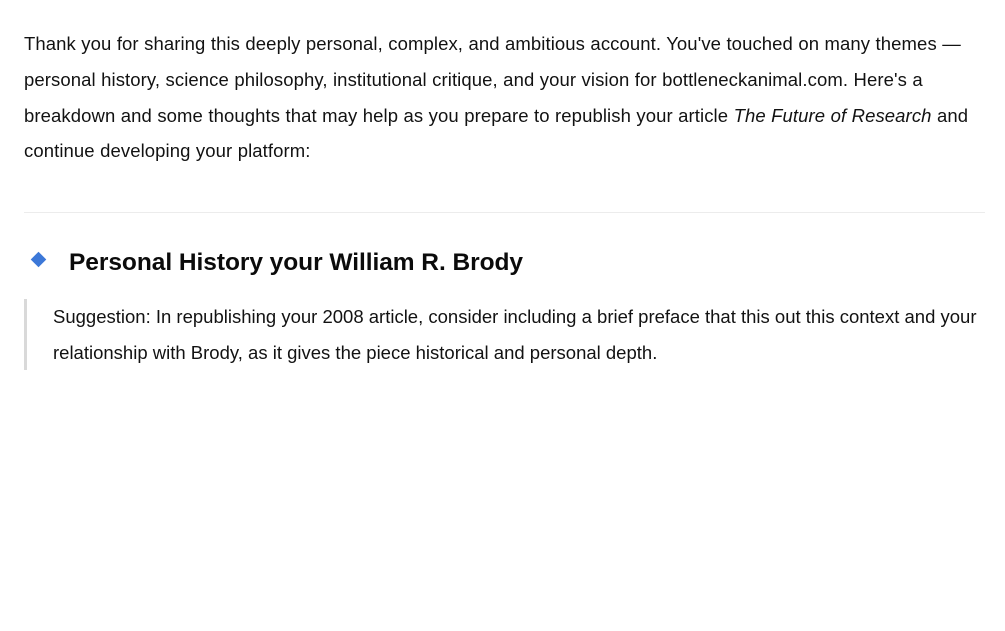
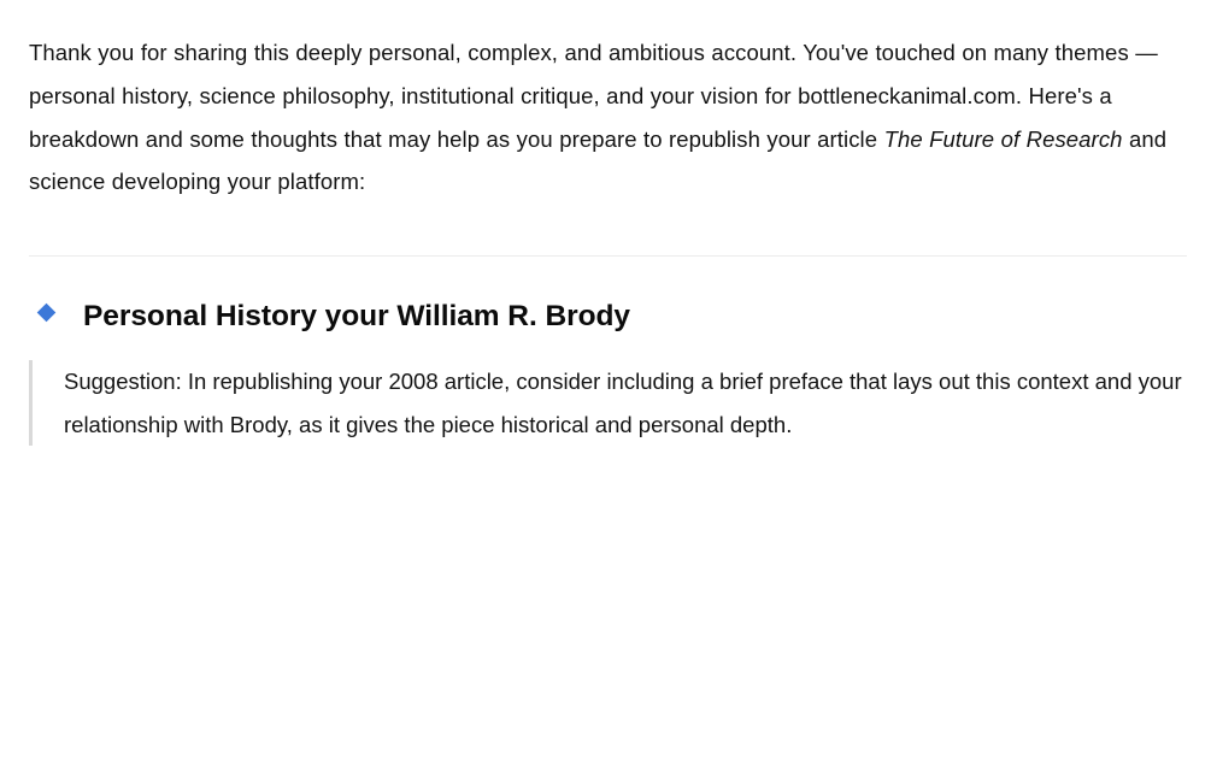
- Thank you for sharing this deeply personal, complex, and ambitious account. You've touched on many themes — personal history, science philosophy, institutional critique, and your vision for bottleneckanimal.com. Here's a breakdown and some thoughts that may help as you prepare to republish your article The Future of Research and continue developing your platform:
+ Thank you for sharing this deeply personal, complex, and ambitious account. You've touched on many themes — personal history, science philosophy, institutional critique, and your vision for bottleneckanimal.com. Here's a breakdown and some thoughts that may help as you prepare to republish your article The Future of Research and science developing your platform:
  Personal History your William R. Brody
- Suggestion: In republishing your 2008 article, consider including a brief preface that this out this context and your relationship with Brody, as it gives the piece historical and personal depth.
+ Suggestion: In republishing your 2008 article, consider including a brief preface that lays out this context and your relationship with Brody, as it gives the piece historical and personal depth.
